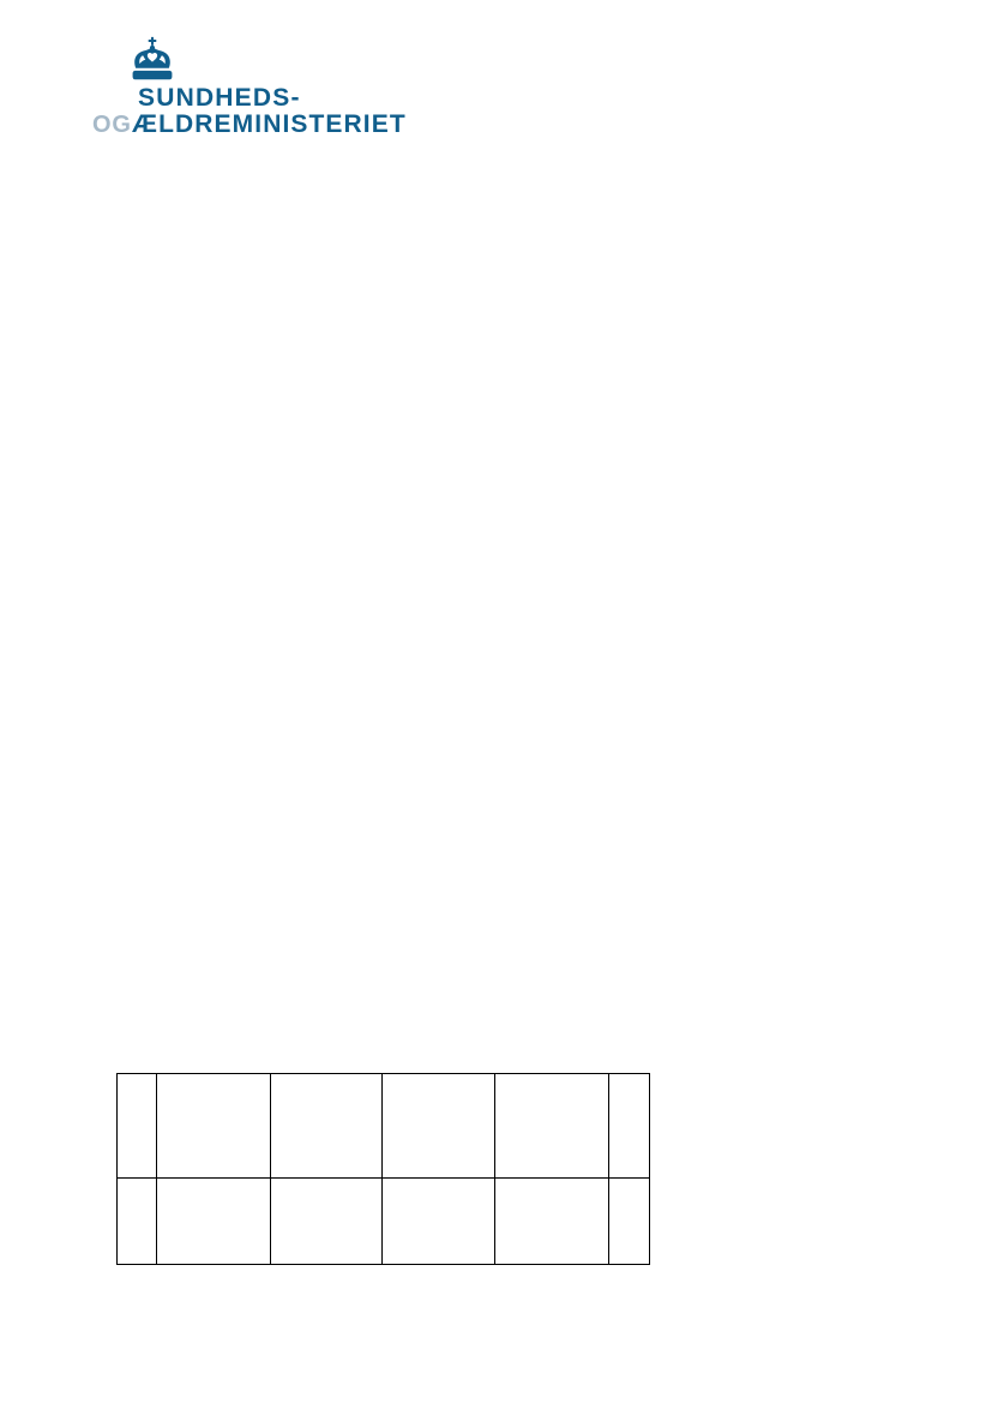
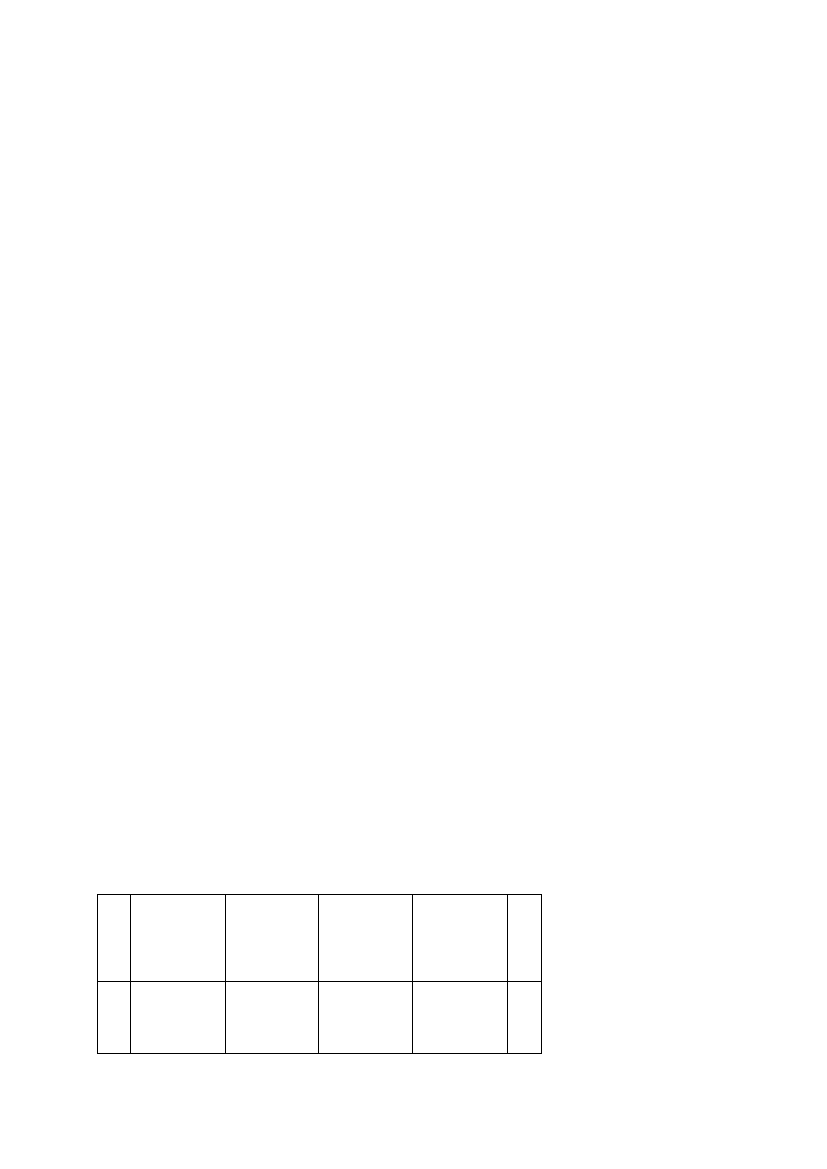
- SUNDHEDS-
- OG
- ÆLDREMINISTERIET
